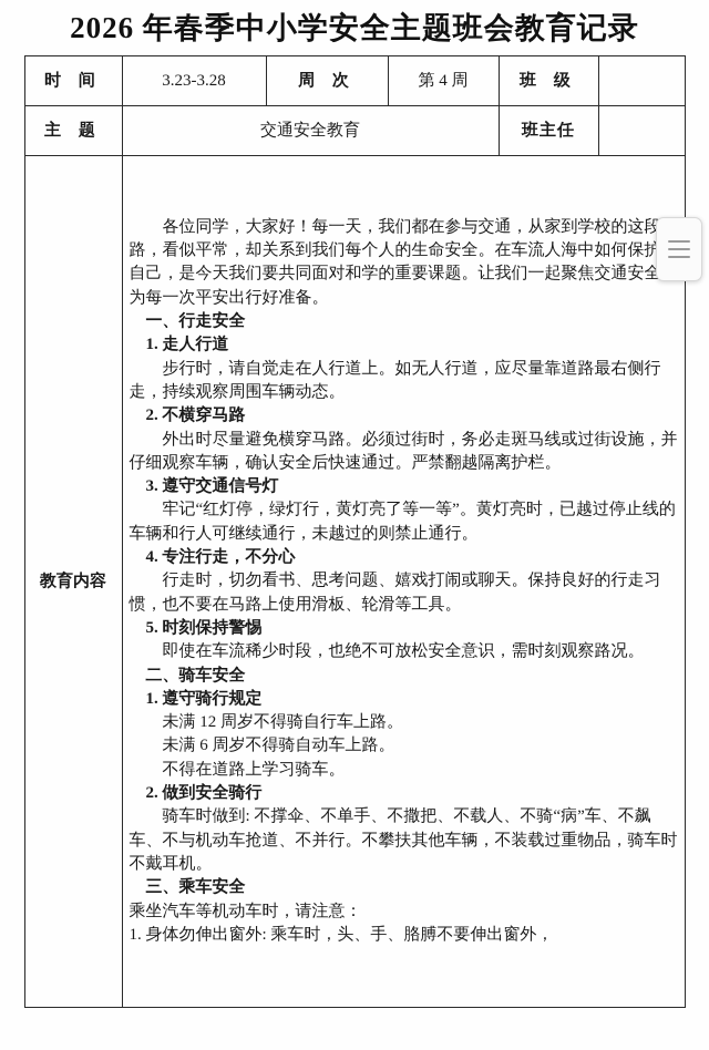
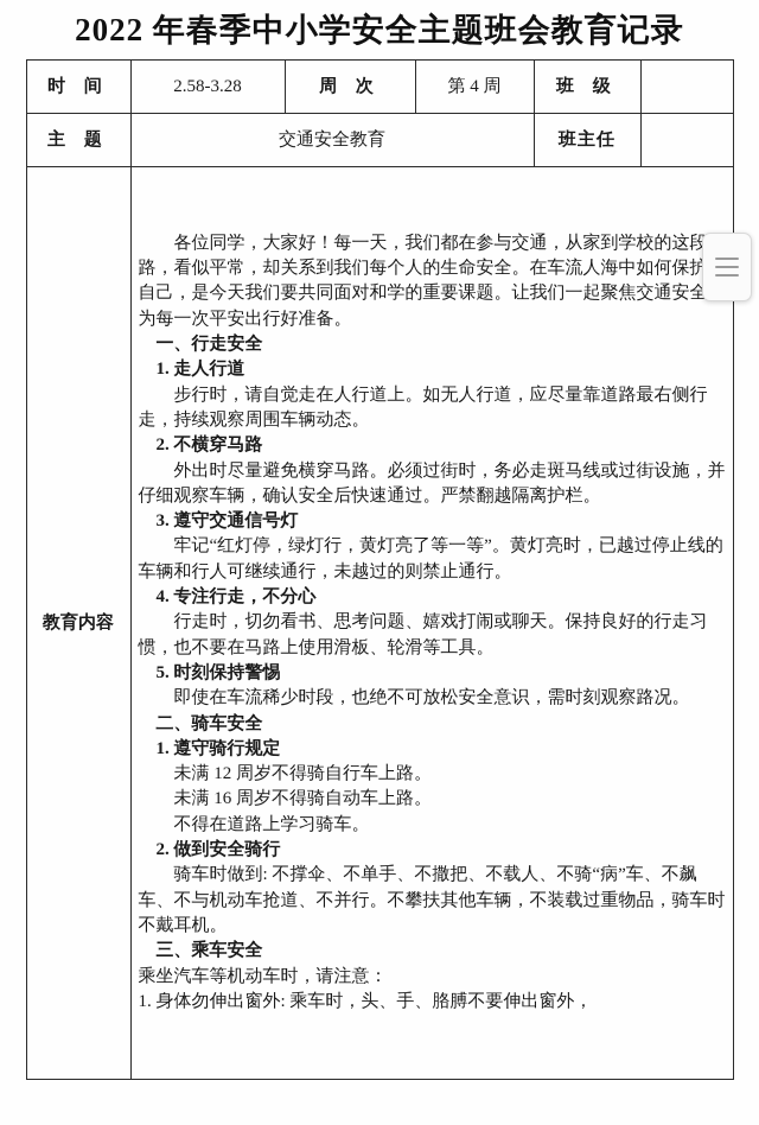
- 2026 年春季中小学安全主题班会教育记录
+ 2022 年春季中小学安全主题班会教育记录
- 时 间	3.23-3.28	周 次	第 4 周	班 级
+ 时 间	2.58-3.28	周 次	第 4 周	班 级
  主 题	交通安全教育	班主任
- 教育内容	各位同学，大家好！每一天，我们都在参与交通，从家到学校的这段路，看似平常，却关系到我们每个人的生命安全。在车流人海中如何保护自己，是今天我们要共同面对和学的重要课题。让我们一起聚焦交通安全为每一次平安出行好准备。一、行走安全1. 走人行道步行时，请自觉走在人行道上。如无人行道，应尽量靠道路最右侧行走，持续观察周围车辆动态。2. 不横穿马路外出时尽量避免横穿马路。必须过街时，务必走斑马线或过街设施，并仔细观察车辆，确认安全后快速通过。严禁翻越隔离护栏。3. 遵守交通信号灯牢记“红灯停，绿灯行，黄灯亮了等一等”。黄灯亮时，已越过停止线的车辆和行人可继续通行，未越过的则禁止通行。4. 专注行走，不分心行走时，切勿看书、思考问题、嬉戏打闹或聊天。保持良好的行走习惯，也不要在马路上使用滑板、轮滑等工具。5. 时刻保持警惕即使在车流稀少时段，也绝不可放松安全意识，需时刻观察路况。二、骑车安全1. 遵守骑行规定未满 12 周岁不得骑自行车上路。未满 6 周岁不得骑自动车上路。不得在道路上学习骑车。2. 做到安全骑行骑车时做到: 不撑伞、不单手、不撒把、不载人、不骑“病”车、不飙车、不与机动车抢道、不并行。不攀扶其他车辆，不装载过重物品，骑车时不戴耳机。三、乘车安全乘坐汽车等机动车时，请注意：1. 身体勿伸出窗外: 乘车时，头、手、胳膊不要伸出窗外，
+ 教育内容	各位同学，大家好！每一天，我们都在参与交通，从家到学校的这段路，看似平常，却关系到我们每个人的生命安全。在车流人海中如何保护自己，是今天我们要共同面对和学的重要课题。让我们一起聚焦交通安全为每一次平安出行好准备。一、行走安全1. 走人行道步行时，请自觉走在人行道上。如无人行道，应尽量靠道路最右侧行走，持续观察周围车辆动态。2. 不横穿马路外出时尽量避免横穿马路。必须过街时，务必走斑马线或过街设施，并仔细观察车辆，确认安全后快速通过。严禁翻越隔离护栏。3. 遵守交通信号灯牢记“红灯停，绿灯行，黄灯亮了等一等”。黄灯亮时，已越过停止线的车辆和行人可继续通行，未越过的则禁止通行。4. 专注行走，不分心行走时，切勿看书、思考问题、嬉戏打闹或聊天。保持良好的行走习惯，也不要在马路上使用滑板、轮滑等工具。5. 时刻保持警惕即使在车流稀少时段，也绝不可放松安全意识，需时刻观察路况。二、骑车安全1. 遵守骑行规定未满 12 周岁不得骑自行车上路。未满 16 周岁不得骑自动车上路。不得在道路上学习骑车。2. 做到安全骑行骑车时做到: 不撑伞、不单手、不撒把、不载人、不骑“病”车、不飙车、不与机动车抢道、不并行。不攀扶其他车辆，不装载过重物品，骑车时不戴耳机。三、乘车安全乘坐汽车等机动车时，请注意：1. 身体勿伸出窗外: 乘车时，头、手、胳膊不要伸出窗外，
